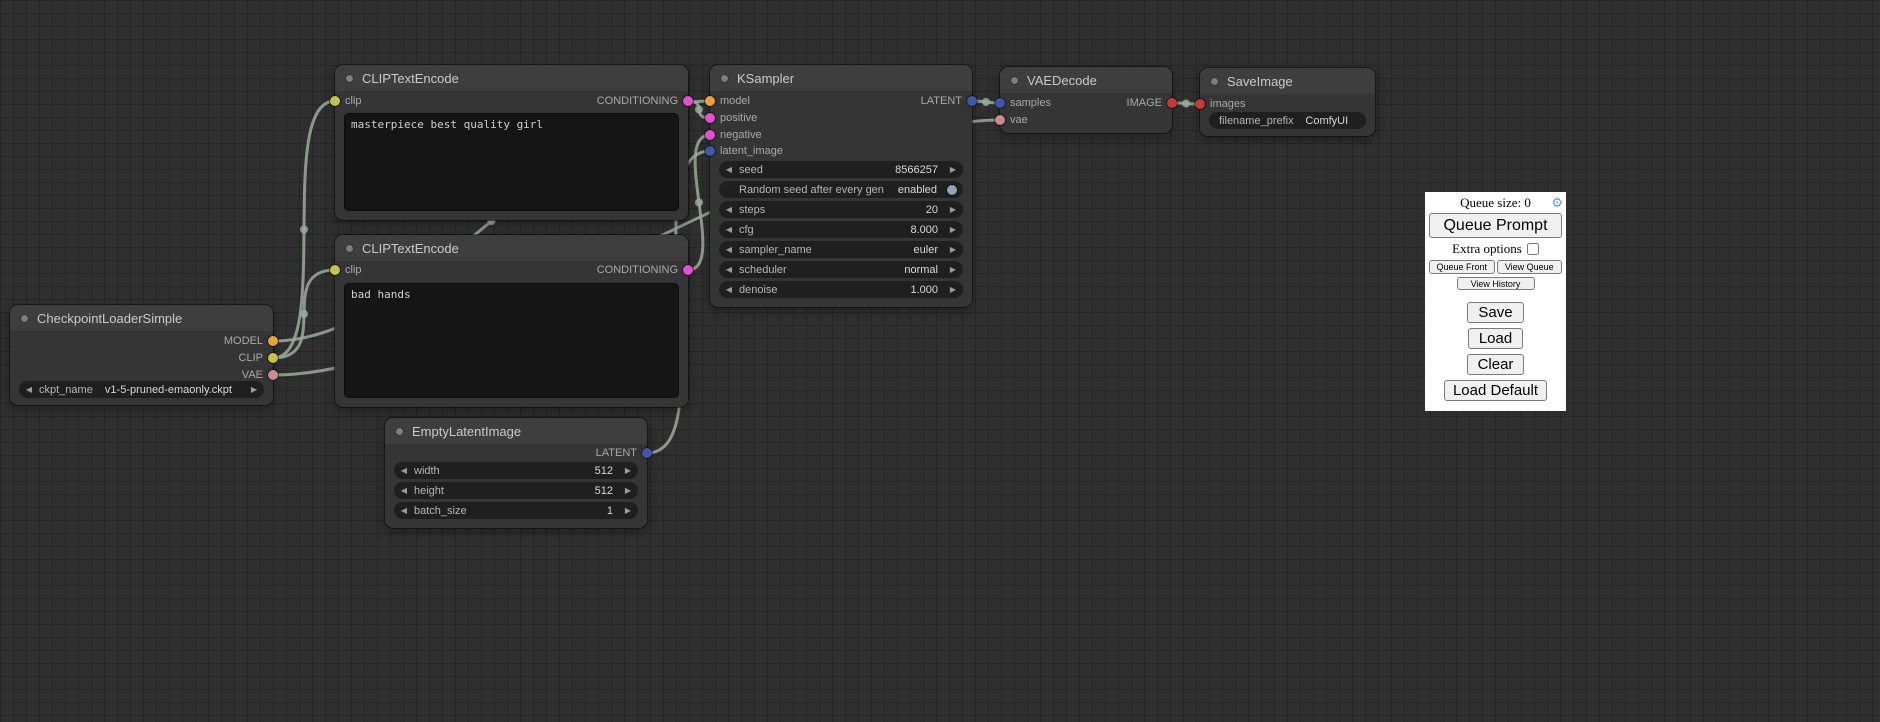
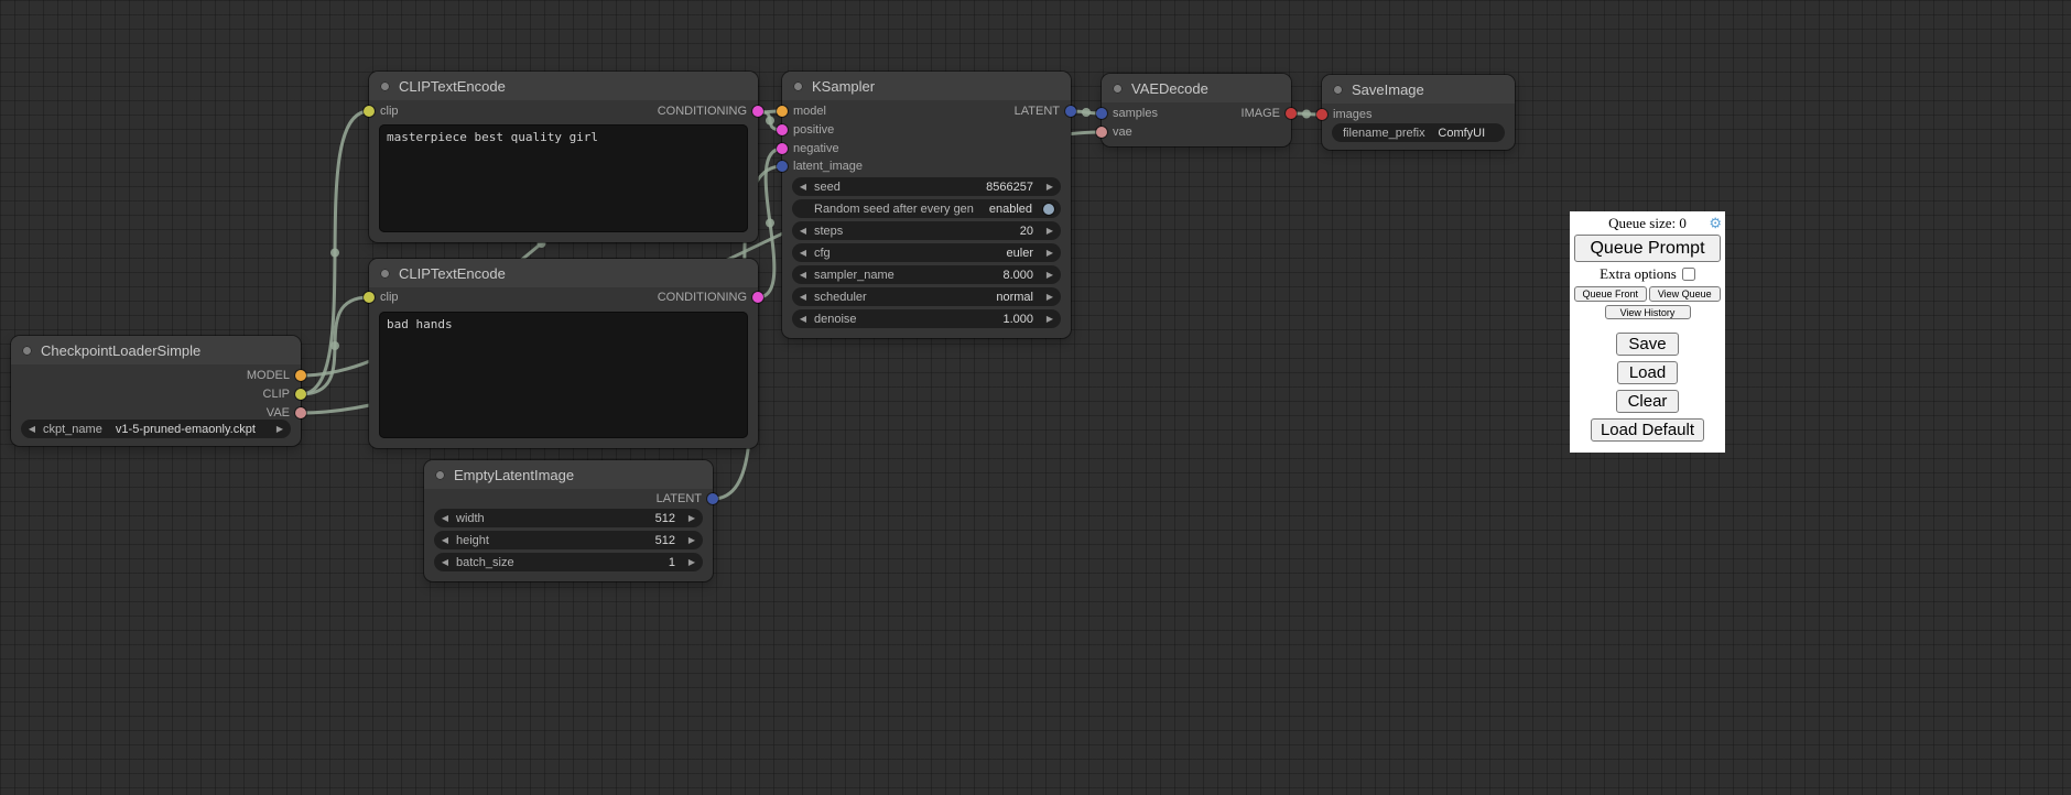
  CheckpointLoaderSimple
  MODEL
  CLIP
  VAE
  ◀
  ckpt_name
  v1-5-pruned-emaonly.ckpt
  ▶
  CLIPTextEncode
  clip
  CONDITIONING
  masterpiece best quality girl
  CLIPTextEncode
  clip
  CONDITIONING
  bad hands
  KSampler
  model
  positive
  negative
  latent_image
  LATENT
  ◀
  seed
  8566257
  ▶
  Random seed after every gen
  enabled
  ◀
  steps
  20
  ▶
  ◀
  cfg
- 8.000
+ euler
  ▶
  ◀
  sampler_name
- euler
+ 8.000
  ▶
  ◀
  scheduler
  normal
  ▶
  ◀
  denoise
  1.000
  ▶
  VAEDecode
  samples
  vae
  IMAGE
  SaveImage
  images
  filename_prefix
  ComfyUI
  EmptyLatentImage
  LATENT
  ◀
  width
  512
  ▶
  ◀
  height
  512
  ▶
  ◀
  batch_size
  1
  ▶
  Queue size: 0
  ⚙
  Queue Prompt
  Extra options
  Queue Front
  View Queue
  View History
  Save
  Load
  Clear
  Load Default
